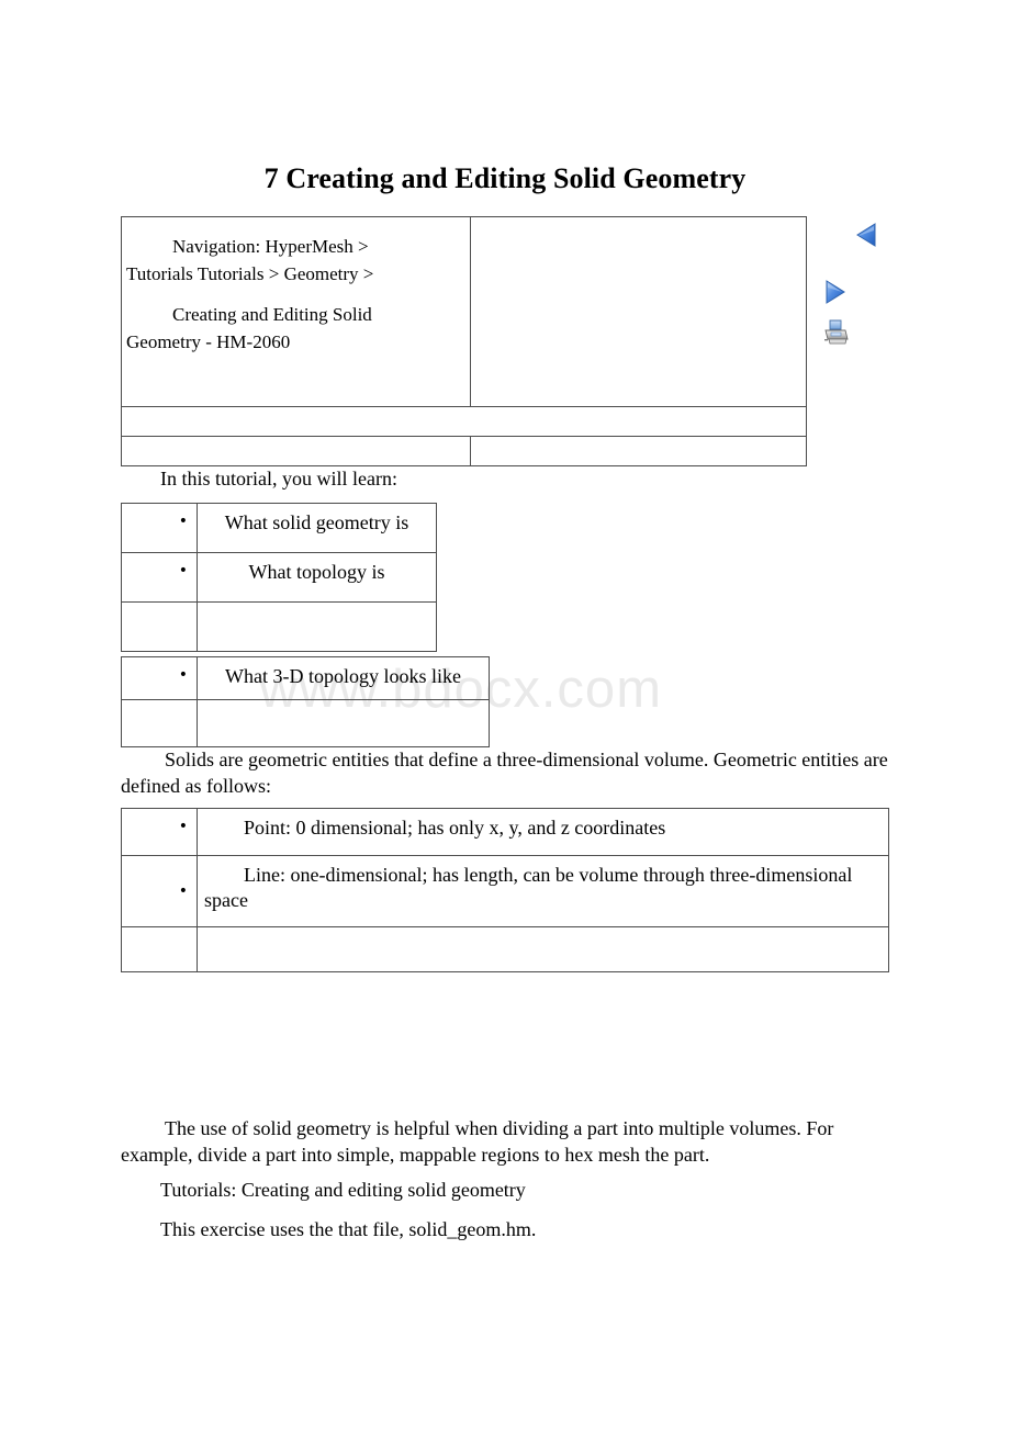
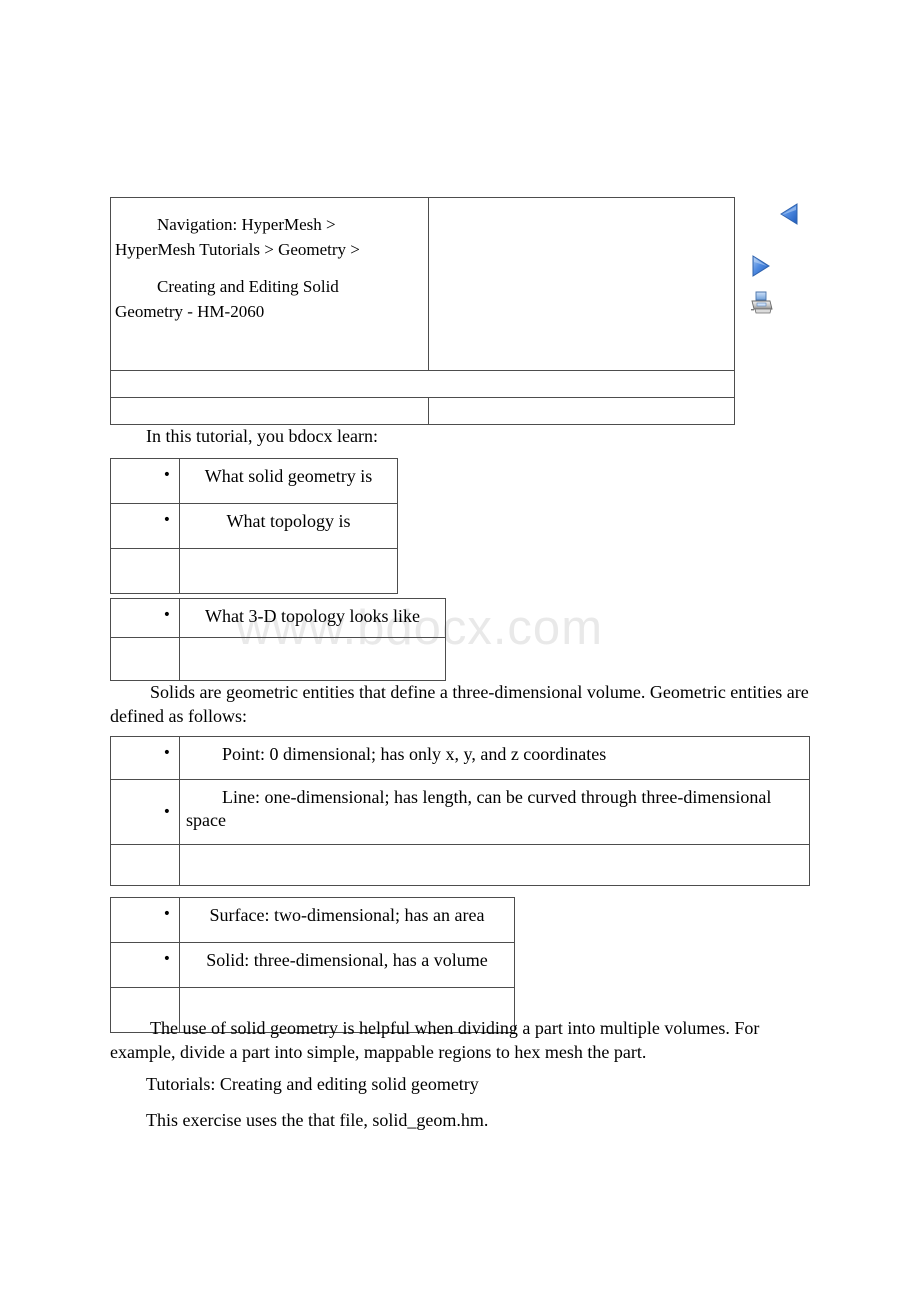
  www.bdocx.com
- 7 Creating and Editing Solid Geometry
- Navigation: HyperMesh > Tutorials Tutorials > Geometry > Creating and Editing Solid Geometry - HM-2060
+ Navigation: HyperMesh > HyperMesh Tutorials > Geometry > Creating and Editing Solid Geometry - HM-2060
- In this tutorial, you will learn:
+ In this tutorial, you bdocx learn:
  •	What solid geometry is
  •	What topology is
  •	What 3-D topology looks like
  Solids are geometric entities that define a three-dimensional volume. Geometric entities are defined as follows:
  •	Point: 0 dimensional; has only x, y, and z coordinates
- •	Line: one-dimensional; has length, can be volume through three-dimensional space
+ •	Line: one-dimensional; has length, can be curved through three-dimensional space
+ •	Surface: two-dimensional; has an area
+ •	Solid: three-dimensional, has a volume
  The use of solid geometry is helpful when dividing a part into multiple volumes. For example, divide a part into simple, mappable regions to hex mesh the part.
  Tutorials: Creating and editing solid geometry
  This exercise uses the that file, solid_geom.hm.
